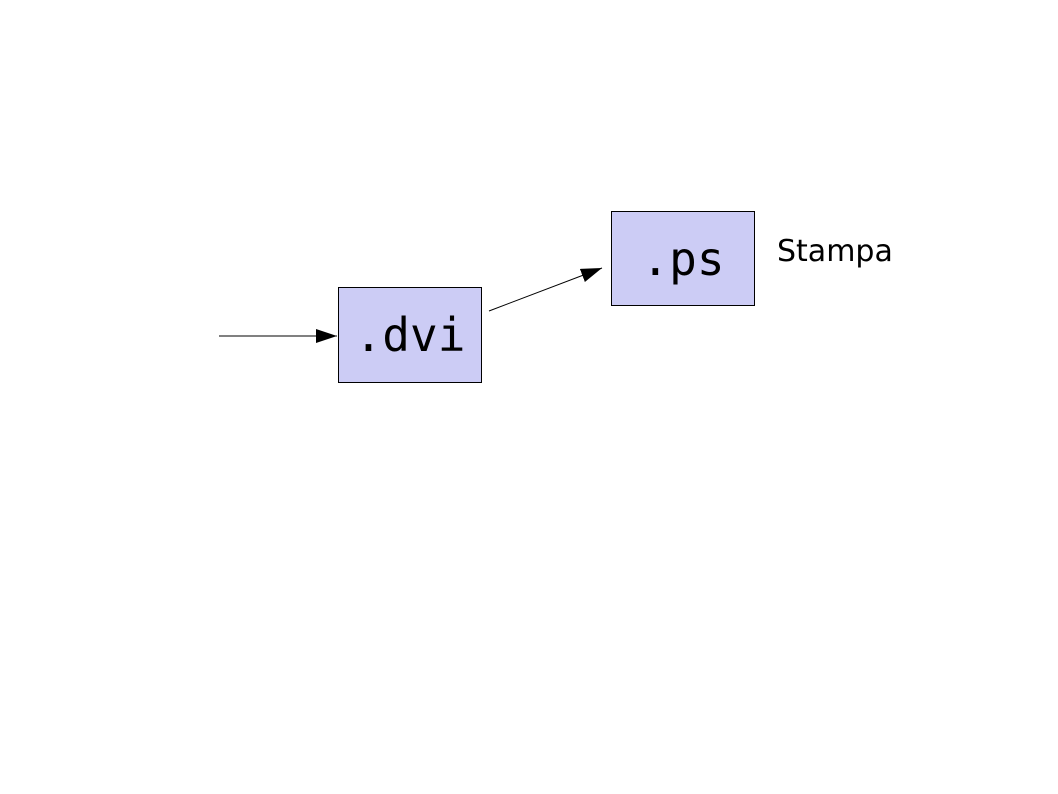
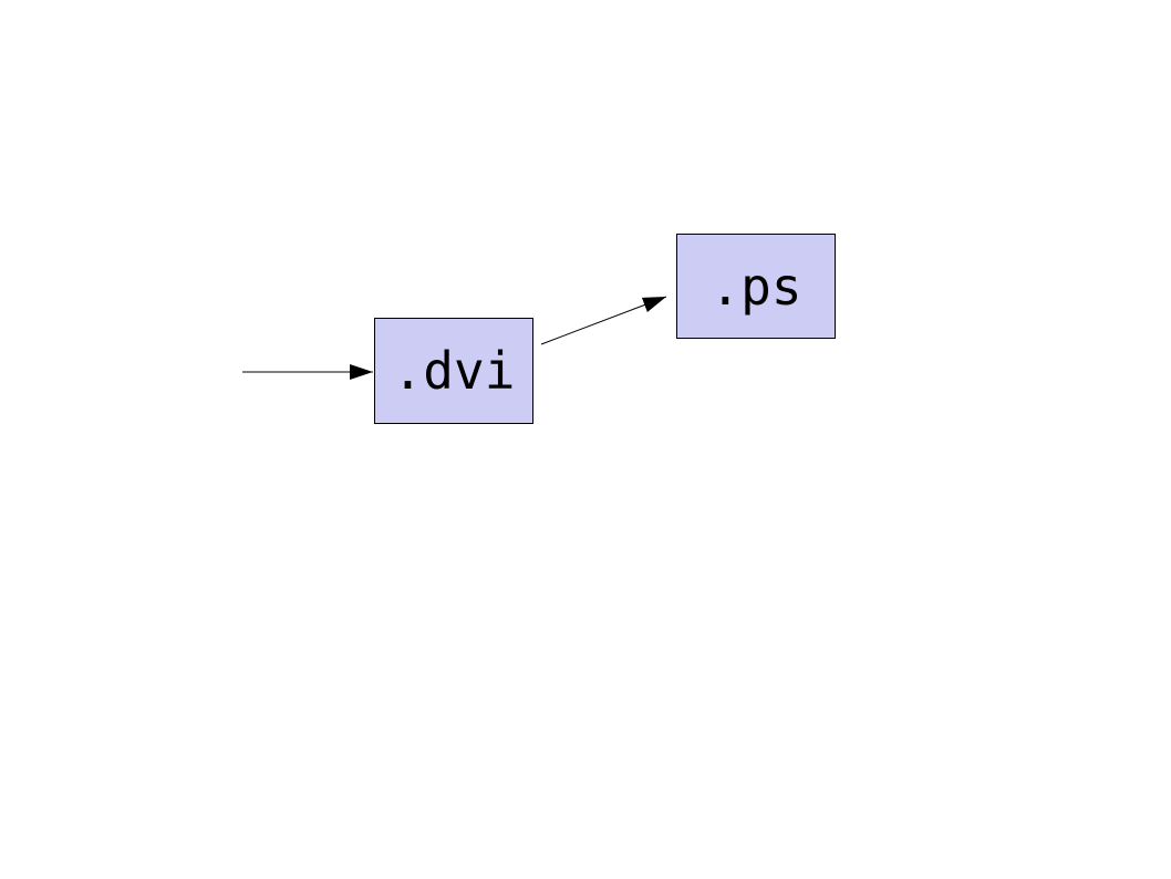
  .dvi
  .ps
- Stampa
